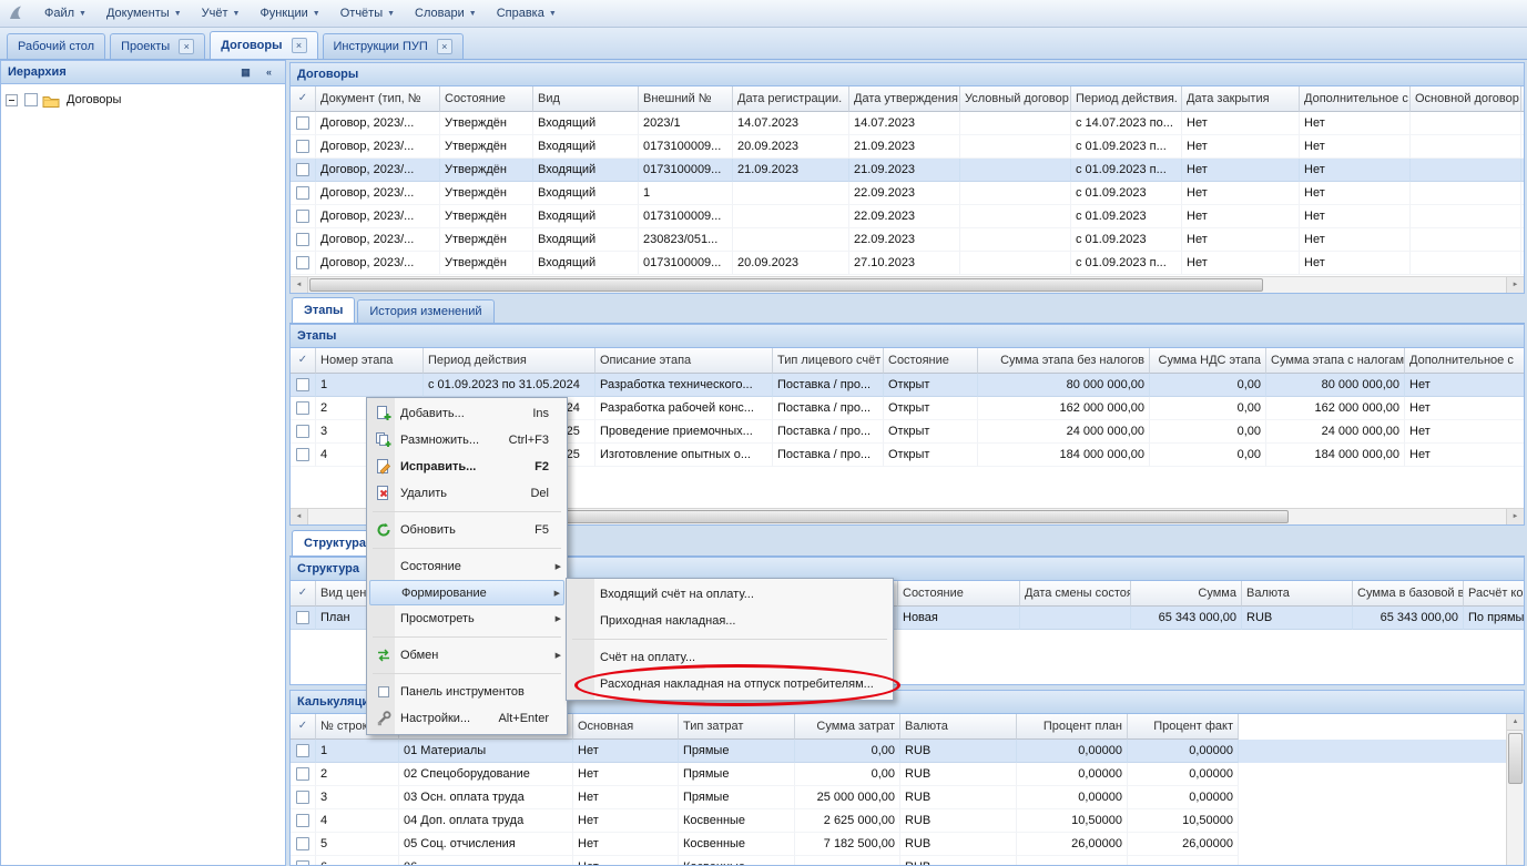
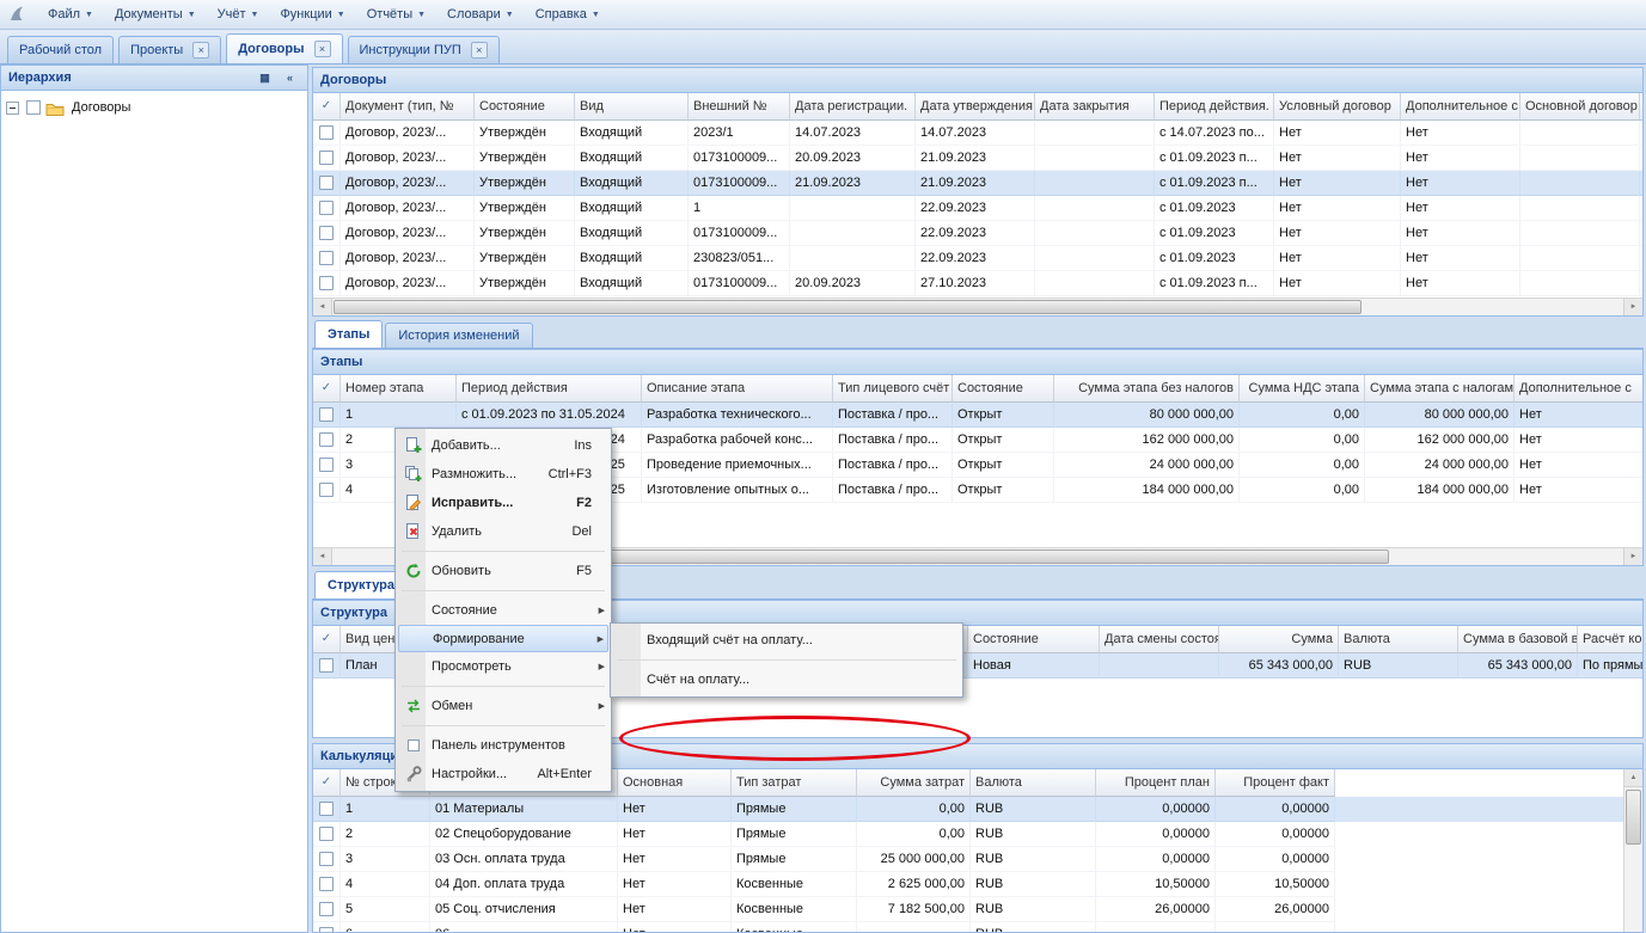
  Файл
  Документы
  Учёт
  Функции
  Отчёты
  Словари
  Справка
  Рабочий стол
  Проекты
  ×
  Договоры
  ×
  Инструкции ПУП
  ×
  Иерархия
  ▦
  «
  Договоры
  Договоры
  ✓
  Документ (тип, №
  Состояние
  Вид
  Внешний №
  Дата регистрации.
  Дата утверждения
- Условный договор
+ Дата закрытия
  Период действия.
- Дата закрытия
+ Условный договор
  Дополнительное с
  Основной договор
  Договор, 2023/...
  Утверждён
  Входящий
  2023/1
  14.07.2023
  14.07.2023
  с 14.07.2023 по...
  Нет
  Нет
  Договор, 2023/...
  Утверждён
  Входящий
  0173100009...
  20.09.2023
  21.09.2023
  с 01.09.2023 п...
  Нет
  Нет
  Договор, 2023/...
  Утверждён
  Входящий
  0173100009...
  21.09.2023
  21.09.2023
  с 01.09.2023 п...
  Нет
  Нет
  Договор, 2023/...
  Утверждён
  Входящий
  1
  22.09.2023
  с 01.09.2023
  Нет
  Нет
  Договор, 2023/...
  Утверждён
  Входящий
  0173100009...
  22.09.2023
  с 01.09.2023
  Нет
  Нет
  Договор, 2023/...
  Утверждён
  Входящий
  230823/051...
  22.09.2023
  с 01.09.2023
  Нет
  Нет
  Договор, 2023/...
  Утверждён
  Входящий
  0173100009...
  20.09.2023
  27.10.2023
  с 01.09.2023 п...
  Нет
  Нет
  Этапы
  История изменений
  Этапы
  ✓
  Номер этапа
  Период действия
  Описание этапа
  Тип лицевого счёт
  Состояние
  Сумма этапа без налогов
  Сумма НДС этапа
  Сумма этапа с налогам
  Дополнительное с
  1
  с 01.09.2023 по 31.05.2024
  Разработка технического...
  Поставка / про...
  Открыт
  80 000 000,00
  0,00
  80 000 000,00
  Нет
  2
  Разработка рабочей конс...
  Поставка / про...
  Открыт
  162 000 000,00
  0,00
  162 000 000,00
  Нет
  3
  Проведение приемочных...
  Поставка / про...
  Открыт
  24 000 000,00
  0,00
  24 000 000,00
  Нет
  4
  Изготовление опытных о...
  Поставка / про...
  Открыт
  184 000 000,00
  0,00
  184 000 000,00
  Нет
  Структура
  Структура
  ✓
  Вид цен
  Состояние
  Дата смены состоя
  Сумма
  Валюта
  Сумма в базовой в
  Расчёт ко
  План
  Новая
  65 343 000,00
  RUB
  65 343 000,00
  По прямы
  Калькуляц
  ✓
  № стро
  Основная
  Тип затрат
  Сумма затрат
  Валюта
  Процент план
  Процент факт
  1
  01 Материалы
  Нет
  Прямые
  0,00
  RUB
  0,00000
  0,00000
  2
  02 Спецоборудование
  Нет
  Прямые
  0,00
  RUB
  0,00000
  0,00000
  3
  03 Осн. оплата труда
  Нет
  Прямые
  25 000 000,00
  RUB
  0,00000
  0,00000
  4
  04 Доп. оплата труда
  Нет
  Косвенные
  2 625 000,00
  RUB
  10,50000
  10,50000
  5
  05 Соц. отчисления
  Нет
  Косвенные
  7 182 500,00
  RUB
  26,00000
  26,00000
  Добавить...
  Ins
  Размножить...
  Ctrl+F3
  Исправить...
  F2
  Удалить
  Del
  Обновить
  F5
  Состояние
  Формирование
  Просмотреть
  Обмен
  Панель инструментов
  Настройки...
  Alt+Enter
  Входящий счёт на оплату...
- Приходная накладная...
  Счёт на оплату...
- Расходная накладная на отпуск потребителям...
